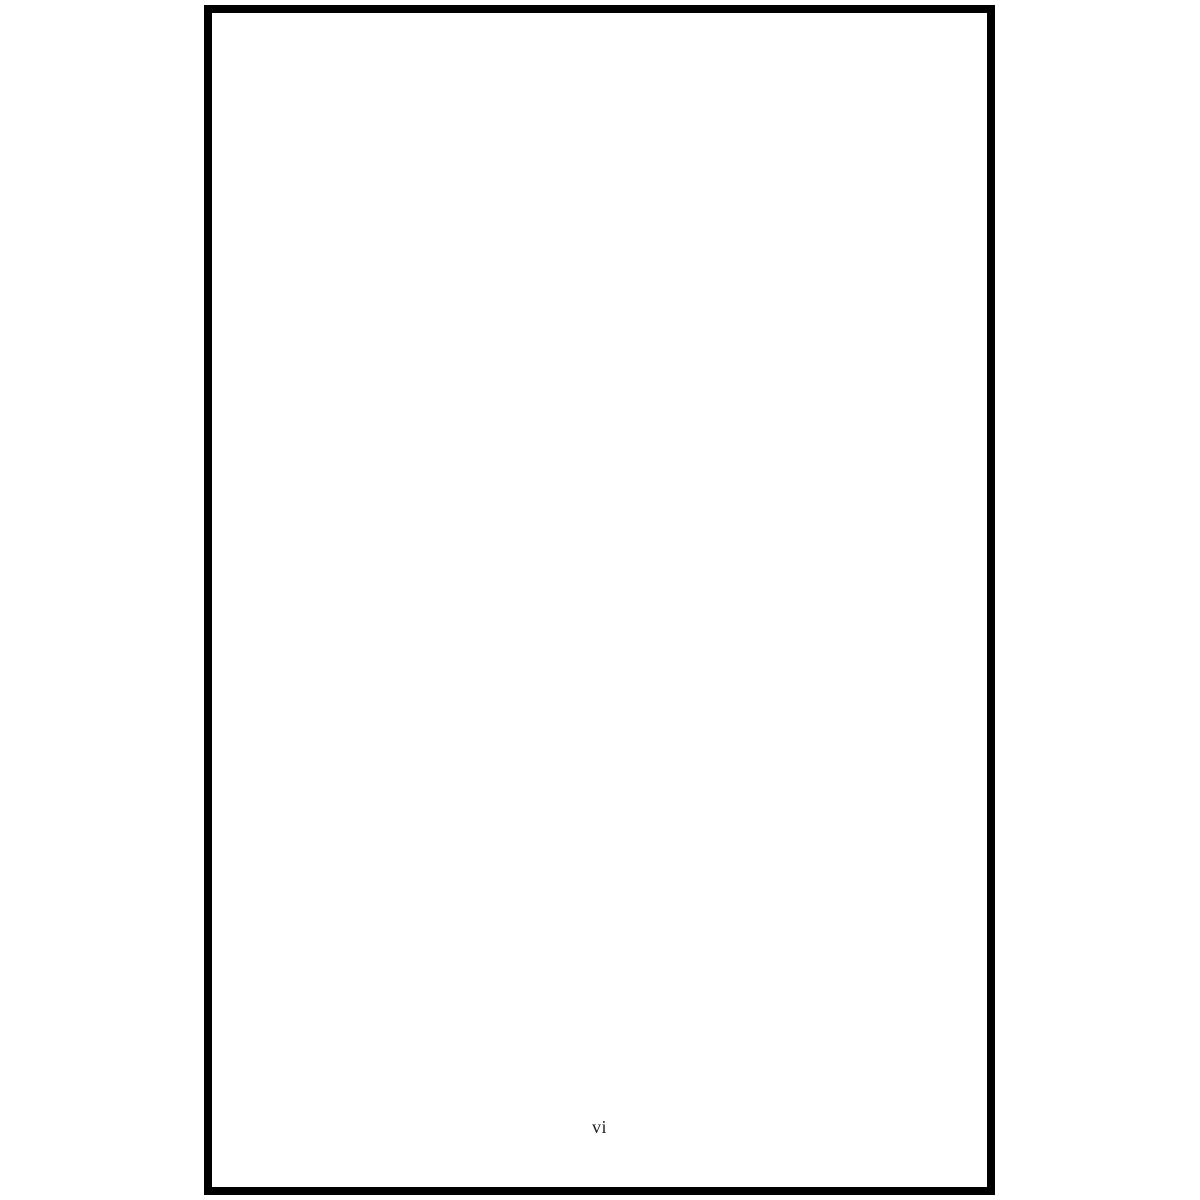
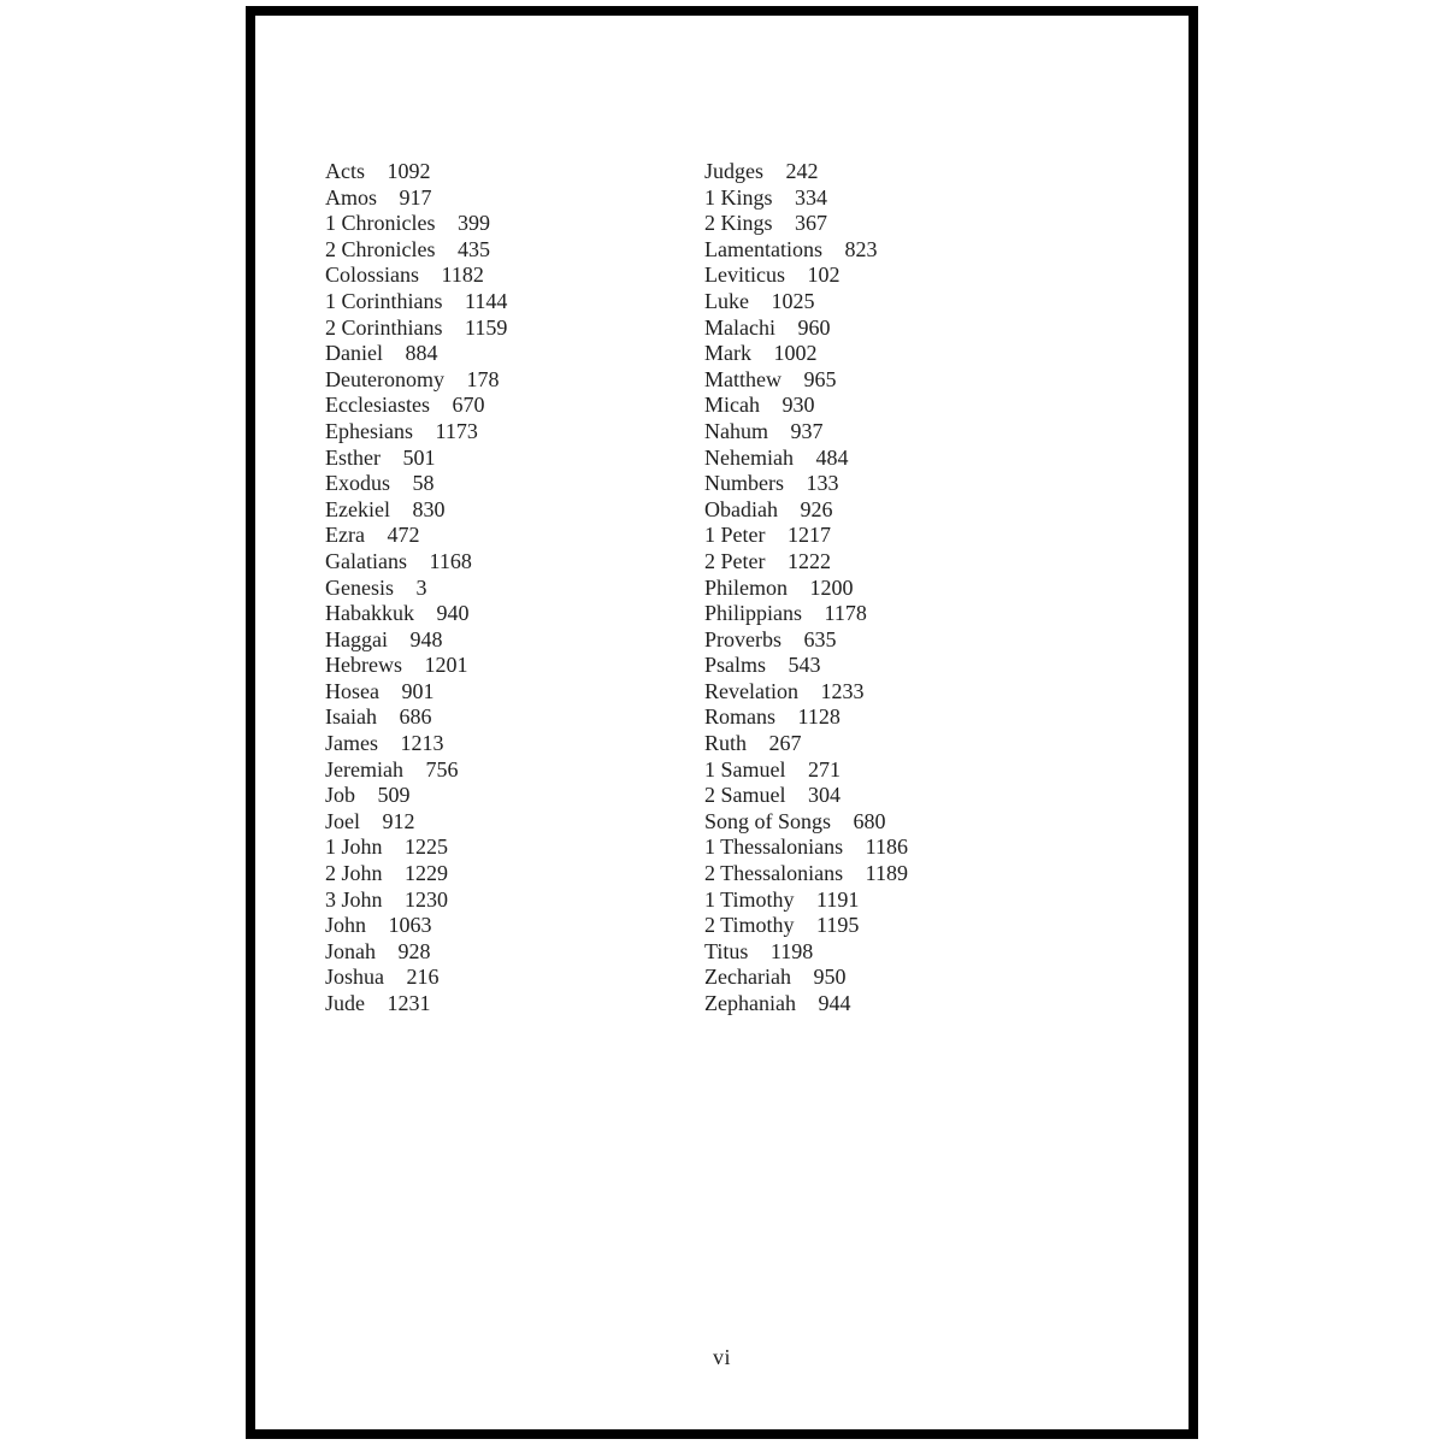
+ Acts 1092
+ Amos 917
+ 1 Chronicles 399
+ 2 Chronicles 435
+ Colossians 1182
+ 1 Corinthians 1144
+ 2 Corinthians 1159
+ Daniel 884
+ Deuteronomy 178
+ Ecclesiastes 670
+ Ephesians 1173
+ Esther 501
+ Exodus 58
+ Ezekiel 830
+ Ezra 472
+ Galatians 1168
+ Genesis 3
+ Habakkuk 940
+ Haggai 948
+ Hebrews 1201
+ Hosea 901
+ Isaiah 686
+ James 1213
+ Jeremiah 756
+ Job 509
+ Joel 912
+ 1 John 1225
+ 2 John 1229
+ 3 John 1230
+ John 1063
+ Jonah 928
+ Joshua 216
+ Jude 1231
+ Judges 242
+ 1 Kings 334
+ 2 Kings 367
+ Lamentations 823
+ Leviticus 102
+ Luke 1025
+ Malachi 960
+ Mark 1002
+ Matthew 965
+ Micah 930
+ Nahum 937
+ Nehemiah 484
+ Numbers 133
+ Obadiah 926
+ 1 Peter 1217
+ 2 Peter 1222
+ Philemon 1200
+ Philippians 1178
+ Proverbs 635
+ Psalms 543
+ Revelation 1233
+ Romans 1128
+ Ruth 267
+ 1 Samuel 271
+ 2 Samuel 304
+ Song of Songs 680
+ 1 Thessalonians 1186
+ 2 Thessalonians 1189
+ 1 Timothy 1191
+ 2 Timothy 1195
+ Titus 1198
+ Zechariah 950
+ Zephaniah 944
  vi
